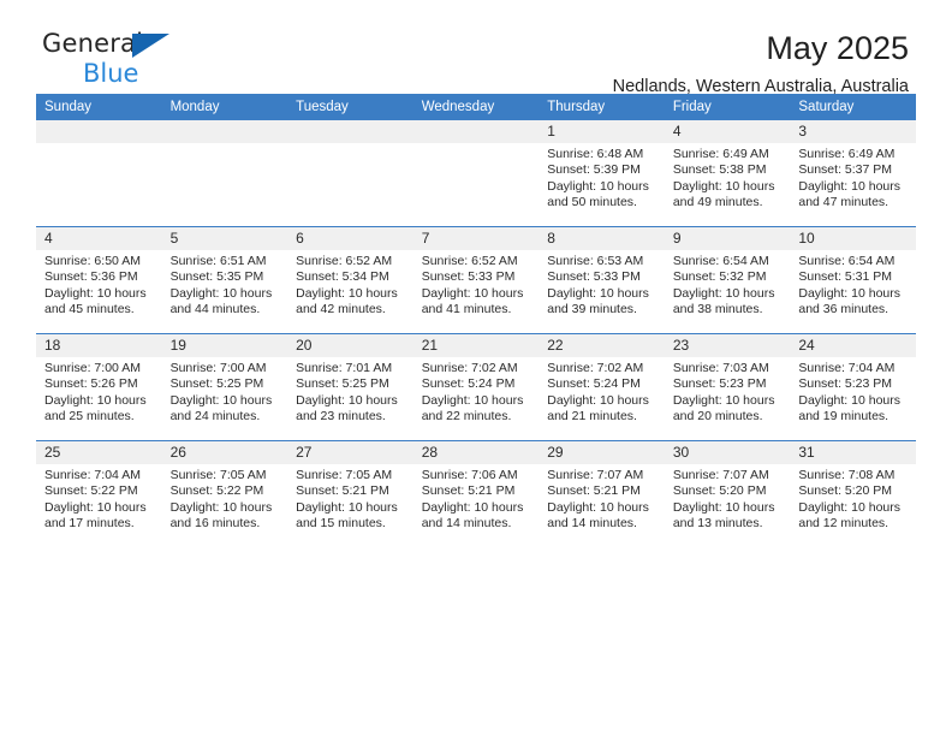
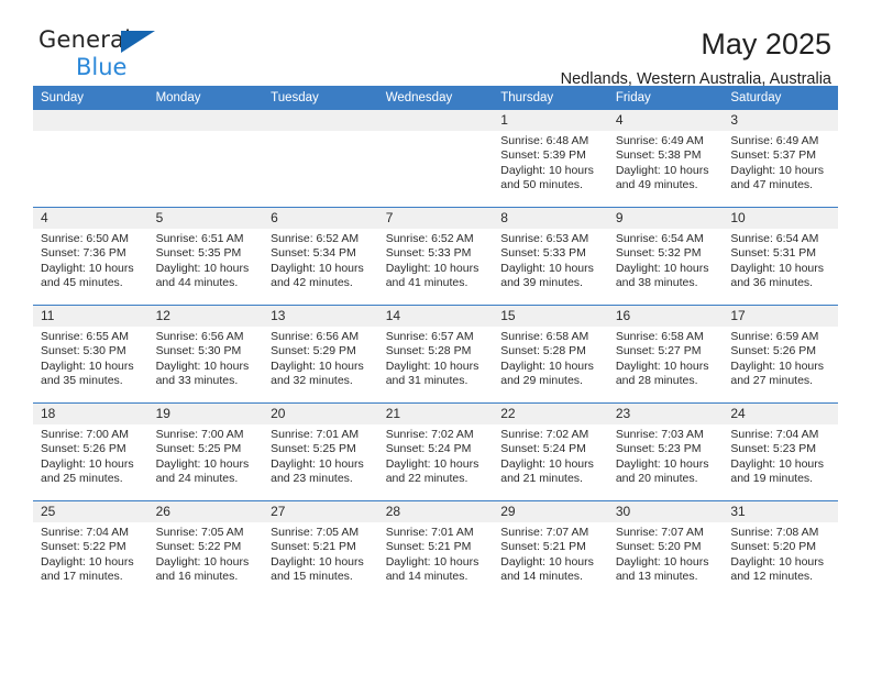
  General
  Blue
  May 2025
  Nedlands, Western Australia, Australia
  Sunday	Monday	Tuesday	Wednesday	Thursday	Friday	Saturday
  				1Sunrise: 6:48 AMSunset: 5:39 PMDaylight: 10 hours and 50 minutes.	4Sunrise: 6:49 AMSunset: 5:38 PMDaylight: 10 hours and 49 minutes.	3Sunrise: 6:49 AMSunset: 5:37 PMDaylight: 10 hours and 47 minutes.
- 4Sunrise: 6:50 AMSunset: 5:36 PMDaylight: 10 hours and 45 minutes.	5Sunrise: 6:51 AMSunset: 5:35 PMDaylight: 10 hours and 44 minutes.	6Sunrise: 6:52 AMSunset: 5:34 PMDaylight: 10 hours and 42 minutes.	7Sunrise: 6:52 AMSunset: 5:33 PMDaylight: 10 hours and 41 minutes.	8Sunrise: 6:53 AMSunset: 5:33 PMDaylight: 10 hours and 39 minutes.	9Sunrise: 6:54 AMSunset: 5:32 PMDaylight: 10 hours and 38 minutes.	10Sunrise: 6:54 AMSunset: 5:31 PMDaylight: 10 hours and 36 minutes.
+ 4Sunrise: 6:50 AMSunset: 7:36 PMDaylight: 10 hours and 45 minutes.	5Sunrise: 6:51 AMSunset: 5:35 PMDaylight: 10 hours and 44 minutes.	6Sunrise: 6:52 AMSunset: 5:34 PMDaylight: 10 hours and 42 minutes.	7Sunrise: 6:52 AMSunset: 5:33 PMDaylight: 10 hours and 41 minutes.	8Sunrise: 6:53 AMSunset: 5:33 PMDaylight: 10 hours and 39 minutes.	9Sunrise: 6:54 AMSunset: 5:32 PMDaylight: 10 hours and 38 minutes.	10Sunrise: 6:54 AMSunset: 5:31 PMDaylight: 10 hours and 36 minutes.
+ 11Sunrise: 6:55 AMSunset: 5:30 PMDaylight: 10 hours and 35 minutes.	12Sunrise: 6:56 AMSunset: 5:30 PMDaylight: 10 hours and 33 minutes.	13Sunrise: 6:56 AMSunset: 5:29 PMDaylight: 10 hours and 32 minutes.	14Sunrise: 6:57 AMSunset: 5:28 PMDaylight: 10 hours and 31 minutes.	15Sunrise: 6:58 AMSunset: 5:28 PMDaylight: 10 hours and 29 minutes.	16Sunrise: 6:58 AMSunset: 5:27 PMDaylight: 10 hours and 28 minutes.	17Sunrise: 6:59 AMSunset: 5:26 PMDaylight: 10 hours and 27 minutes.
  18Sunrise: 7:00 AMSunset: 5:26 PMDaylight: 10 hours and 25 minutes.	19Sunrise: 7:00 AMSunset: 5:25 PMDaylight: 10 hours and 24 minutes.	20Sunrise: 7:01 AMSunset: 5:25 PMDaylight: 10 hours and 23 minutes.	21Sunrise: 7:02 AMSunset: 5:24 PMDaylight: 10 hours and 22 minutes.	22Sunrise: 7:02 AMSunset: 5:24 PMDaylight: 10 hours and 21 minutes.	23Sunrise: 7:03 AMSunset: 5:23 PMDaylight: 10 hours and 20 minutes.	24Sunrise: 7:04 AMSunset: 5:23 PMDaylight: 10 hours and 19 minutes.
- 25Sunrise: 7:04 AMSunset: 5:22 PMDaylight: 10 hours and 17 minutes.	26Sunrise: 7:05 AMSunset: 5:22 PMDaylight: 10 hours and 16 minutes.	27Sunrise: 7:05 AMSunset: 5:21 PMDaylight: 10 hours and 15 minutes.	28Sunrise: 7:06 AMSunset: 5:21 PMDaylight: 10 hours and 14 minutes.	29Sunrise: 7:07 AMSunset: 5:21 PMDaylight: 10 hours and 14 minutes.	30Sunrise: 7:07 AMSunset: 5:20 PMDaylight: 10 hours and 13 minutes.	31Sunrise: 7:08 AMSunset: 5:20 PMDaylight: 10 hours and 12 minutes.
+ 25Sunrise: 7:04 AMSunset: 5:22 PMDaylight: 10 hours and 17 minutes.	26Sunrise: 7:05 AMSunset: 5:22 PMDaylight: 10 hours and 16 minutes.	27Sunrise: 7:05 AMSunset: 5:21 PMDaylight: 10 hours and 15 minutes.	28Sunrise: 7:01 AMSunset: 5:21 PMDaylight: 10 hours and 14 minutes.	29Sunrise: 7:07 AMSunset: 5:21 PMDaylight: 10 hours and 14 minutes.	30Sunrise: 7:07 AMSunset: 5:20 PMDaylight: 10 hours and 13 minutes.	31Sunrise: 7:08 AMSunset: 5:20 PMDaylight: 10 hours and 12 minutes.
